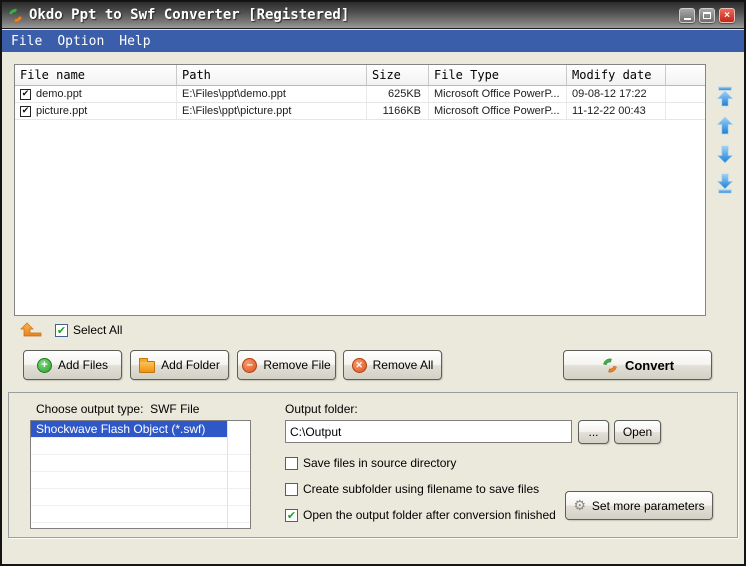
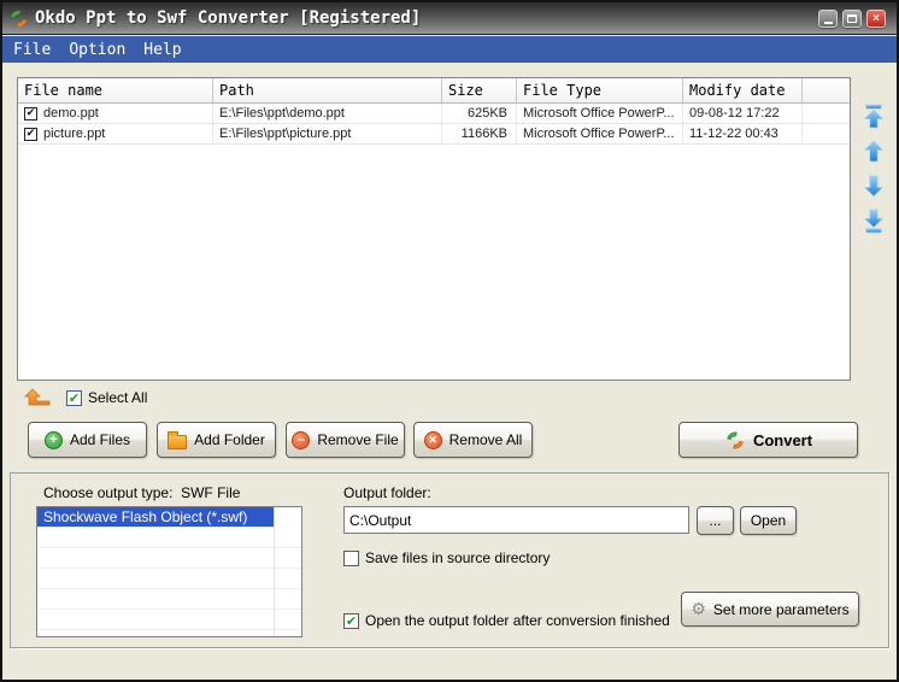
  Okdo Ppt to Swf Converter [Registered]
  ×
  File
  Option
  Help
  File name
  Path
  Size
  File Type
  Modify date
  ✔
  demo.ppt
  E:\Files\ppt\demo.ppt
  625KB
  Microsoft Office PowerP...
  09-08-12 17:22
  ✔
  picture.ppt
  E:\Files\ppt\picture.ppt
  1166KB
  Microsoft Office PowerP...
  11-12-22 00:43
  ✔
  Select All
  +
  Add Files
  Add Folder
  –
  Remove File
  ✕
  Remove All
  Convert
  Choose output type: SWF File
  Shockwave Flash Object (*.swf)
  Output folder:
  C:\Output
  ...
  Open
  Save files in source directory
- Create subfolder using filename to save files
  ✔
  Open the output folder after conversion finished
  ⚙
  Set more parameters
